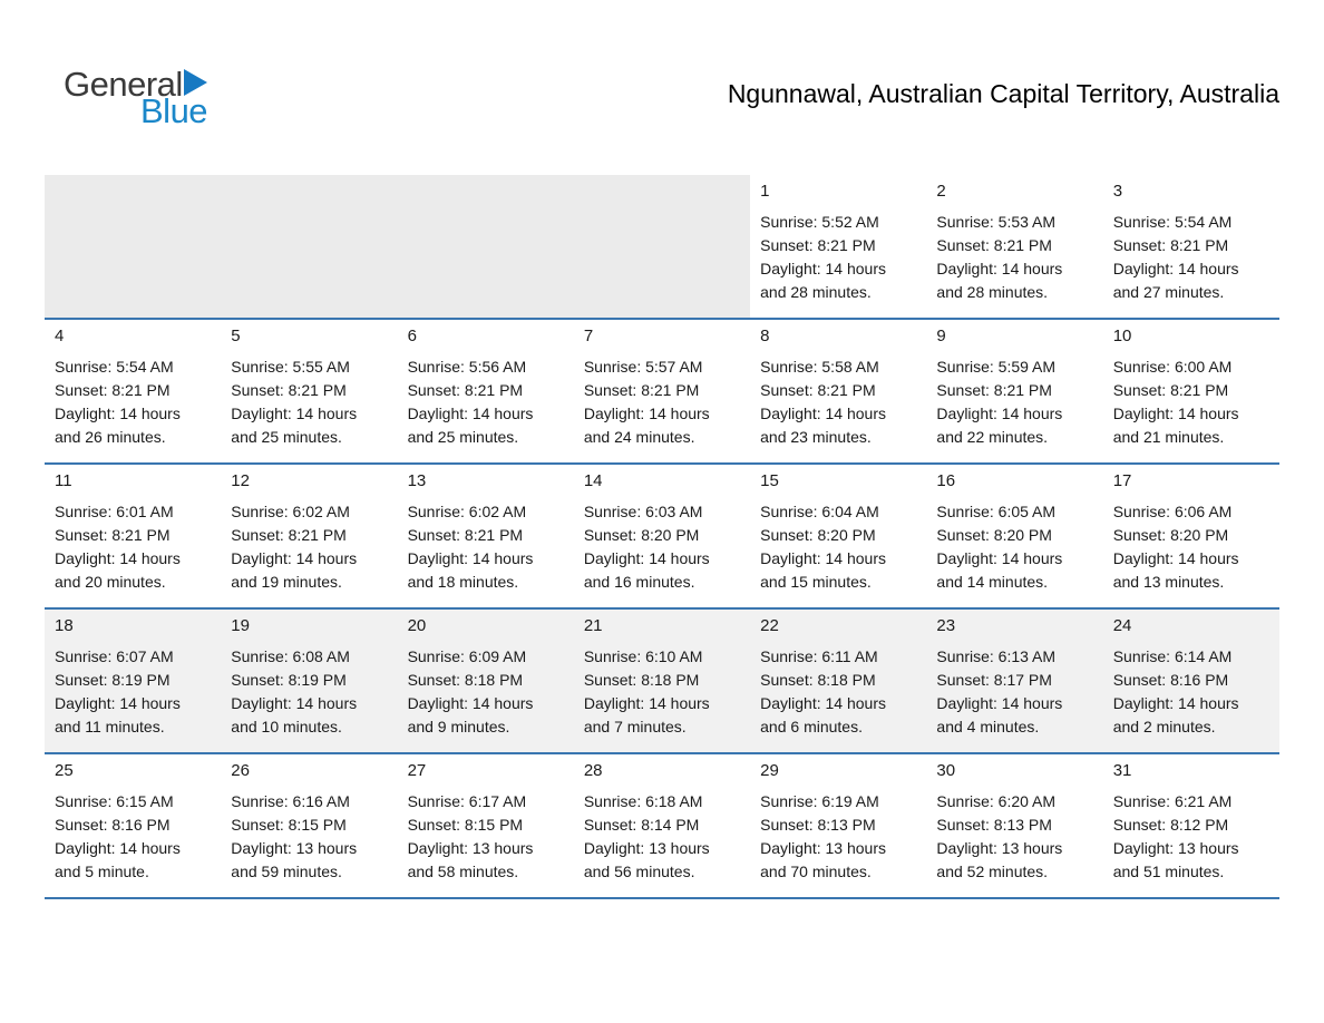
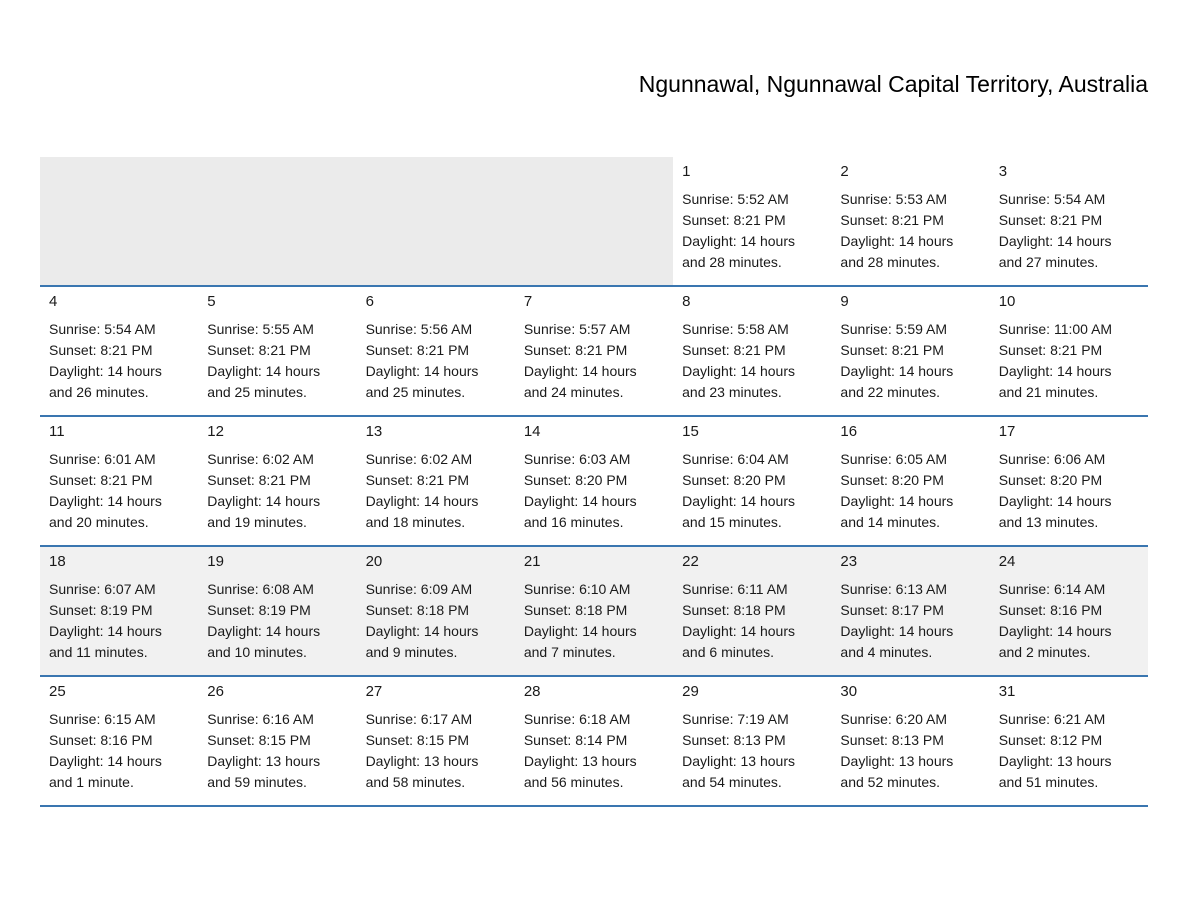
- General
- Blue
- Ngunnawal, Australian Capital Territory, Australia
+ Ngunnawal, Ngunnawal Capital Territory, Australia
  1
  Sunrise: 5:52 AM
  Sunset: 8:21 PM
  Daylight: 14 hours
  and 28 minutes.
  2
  Sunrise: 5:53 AM
  Sunset: 8:21 PM
  Daylight: 14 hours
  and 28 minutes.
  3
  Sunrise: 5:54 AM
  Sunset: 8:21 PM
  Daylight: 14 hours
  and 27 minutes.
  4
  Sunrise: 5:54 AM
  Sunset: 8:21 PM
  Daylight: 14 hours
  and 26 minutes.
  5
  Sunrise: 5:55 AM
  Sunset: 8:21 PM
  Daylight: 14 hours
  and 25 minutes.
  6
  Sunrise: 5:56 AM
  Sunset: 8:21 PM
  Daylight: 14 hours
  and 25 minutes.
  7
  Sunrise: 5:57 AM
  Sunset: 8:21 PM
  Daylight: 14 hours
  and 24 minutes.
  8
  Sunrise: 5:58 AM
  Sunset: 8:21 PM
  Daylight: 14 hours
  and 23 minutes.
  9
  Sunrise: 5:59 AM
  Sunset: 8:21 PM
  Daylight: 14 hours
  and 22 minutes.
  10
- Sunrise: 6:00 AM
+ Sunrise: 11:00 AM
  Sunset: 8:21 PM
  Daylight: 14 hours
  and 21 minutes.
  11
  Sunrise: 6:01 AM
  Sunset: 8:21 PM
  Daylight: 14 hours
  and 20 minutes.
  12
  Sunrise: 6:02 AM
  Sunset: 8:21 PM
  Daylight: 14 hours
  and 19 minutes.
  13
  Sunrise: 6:02 AM
  Sunset: 8:21 PM
  Daylight: 14 hours
  and 18 minutes.
  14
  Sunrise: 6:03 AM
  Sunset: 8:20 PM
  Daylight: 14 hours
  and 16 minutes.
  15
  Sunrise: 6:04 AM
  Sunset: 8:20 PM
  Daylight: 14 hours
  and 15 minutes.
  16
  Sunrise: 6:05 AM
  Sunset: 8:20 PM
  Daylight: 14 hours
  and 14 minutes.
  17
  Sunrise: 6:06 AM
  Sunset: 8:20 PM
  Daylight: 14 hours
  and 13 minutes.
  18
  Sunrise: 6:07 AM
  Sunset: 8:19 PM
  Daylight: 14 hours
  and 11 minutes.
  19
  Sunrise: 6:08 AM
  Sunset: 8:19 PM
  Daylight: 14 hours
  and 10 minutes.
  20
  Sunrise: 6:09 AM
  Sunset: 8:18 PM
  Daylight: 14 hours
  and 9 minutes.
  21
  Sunrise: 6:10 AM
  Sunset: 8:18 PM
  Daylight: 14 hours
  and 7 minutes.
  22
  Sunrise: 6:11 AM
  Sunset: 8:18 PM
  Daylight: 14 hours
  and 6 minutes.
  23
  Sunrise: 6:13 AM
  Sunset: 8:17 PM
  Daylight: 14 hours
  and 4 minutes.
  24
  Sunrise: 6:14 AM
  Sunset: 8:16 PM
  Daylight: 14 hours
  and 2 minutes.
  25
  Sunrise: 6:15 AM
  Sunset: 8:16 PM
  Daylight: 14 hours
- and 5 minute.
+ and 1 minute.
  26
  Sunrise: 6:16 AM
  Sunset: 8:15 PM
  Daylight: 13 hours
  and 59 minutes.
  27
  Sunrise: 6:17 AM
  Sunset: 8:15 PM
  Daylight: 13 hours
  and 58 minutes.
  28
  Sunrise: 6:18 AM
  Sunset: 8:14 PM
  Daylight: 13 hours
  and 56 minutes.
  29
- Sunrise: 6:19 AM
+ Sunrise: 7:19 AM
  Sunset: 8:13 PM
  Daylight: 13 hours
- and 70 minutes.
+ and 54 minutes.
  30
  Sunrise: 6:20 AM
  Sunset: 8:13 PM
  Daylight: 13 hours
  and 52 minutes.
  31
  Sunrise: 6:21 AM
  Sunset: 8:12 PM
  Daylight: 13 hours
  and 51 minutes.
